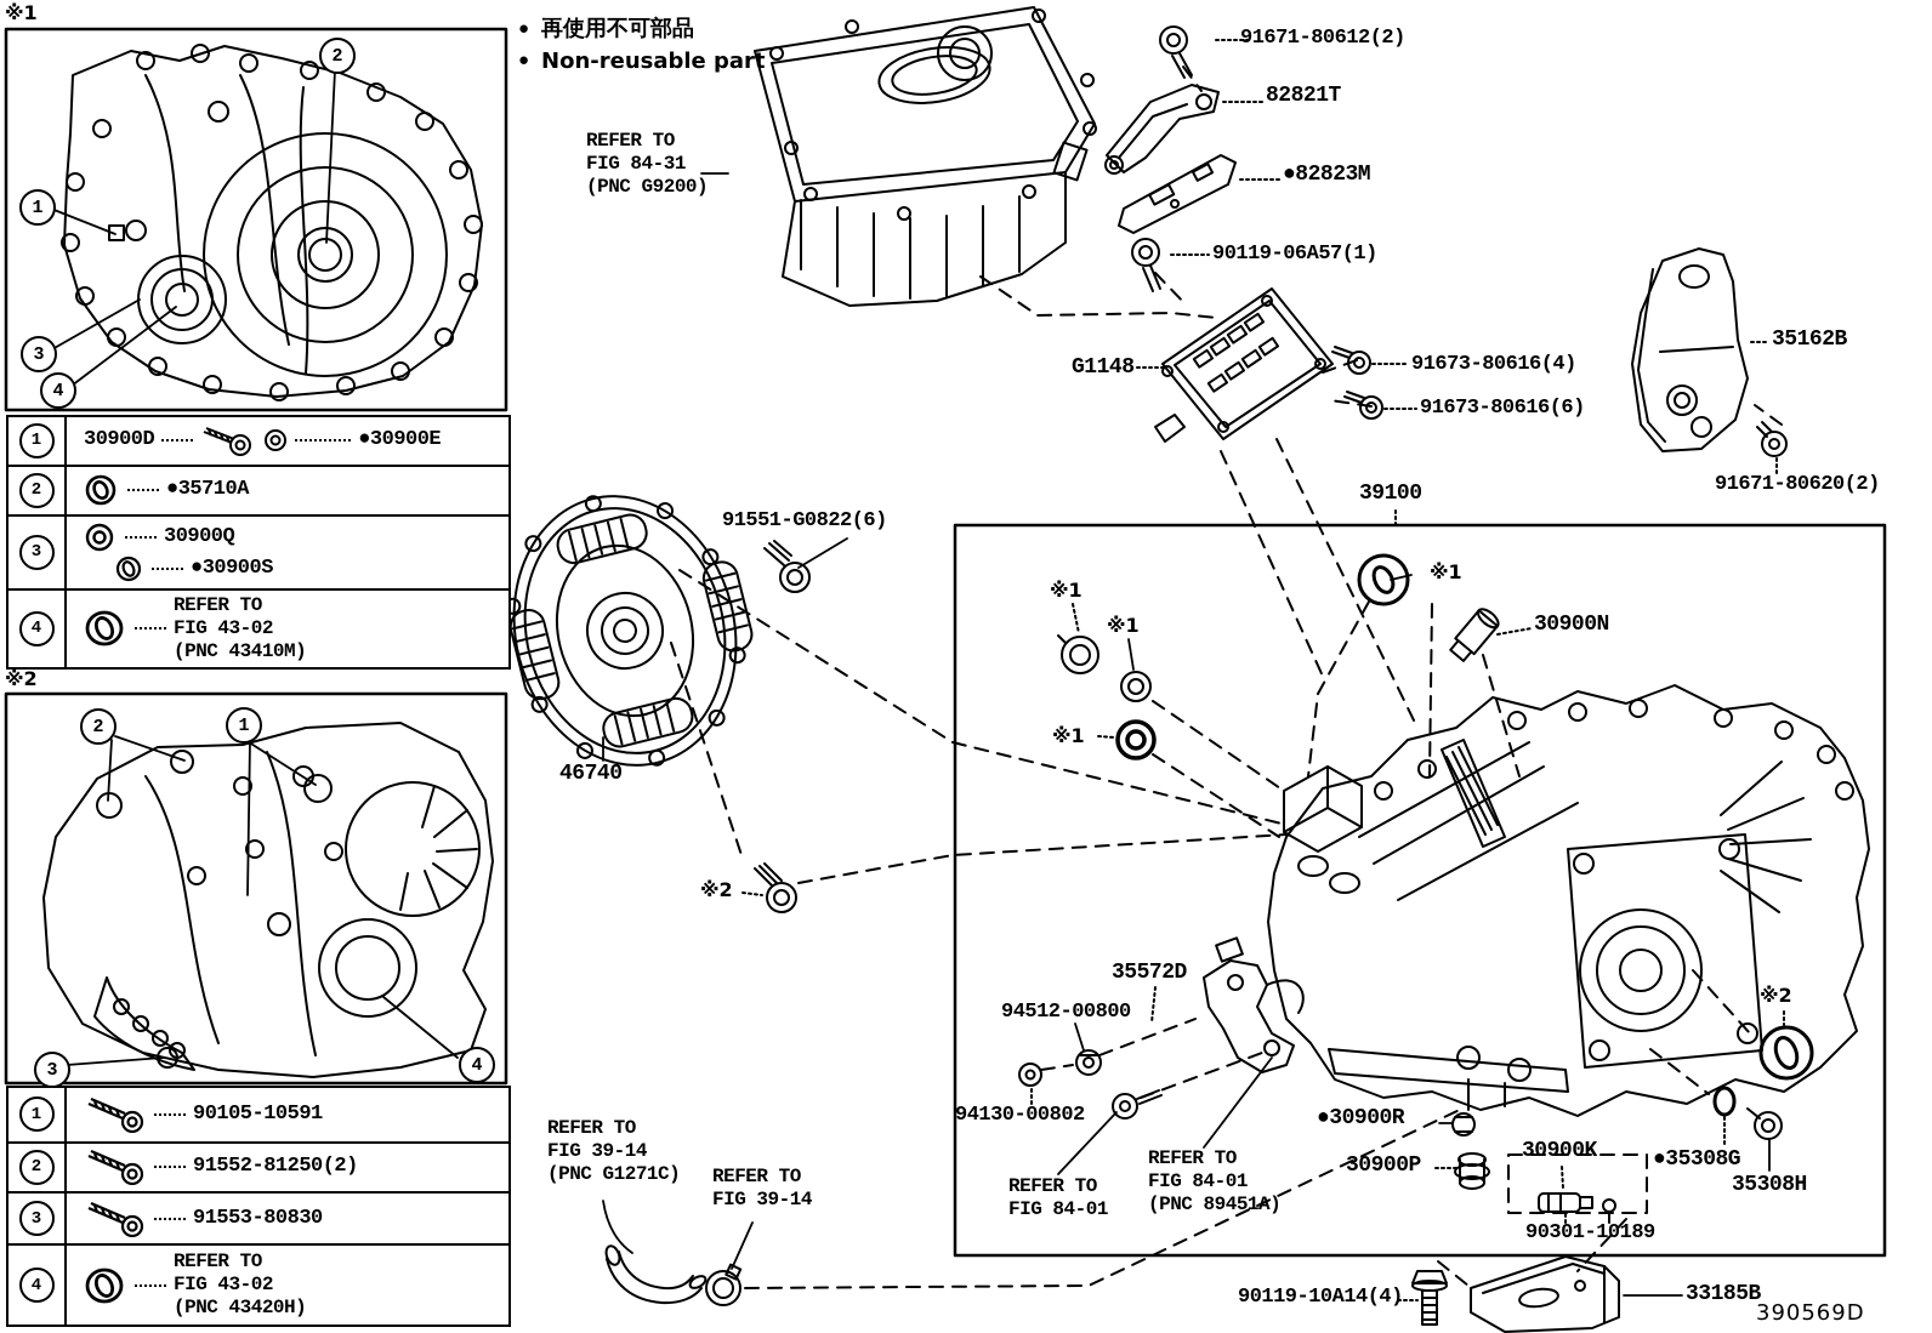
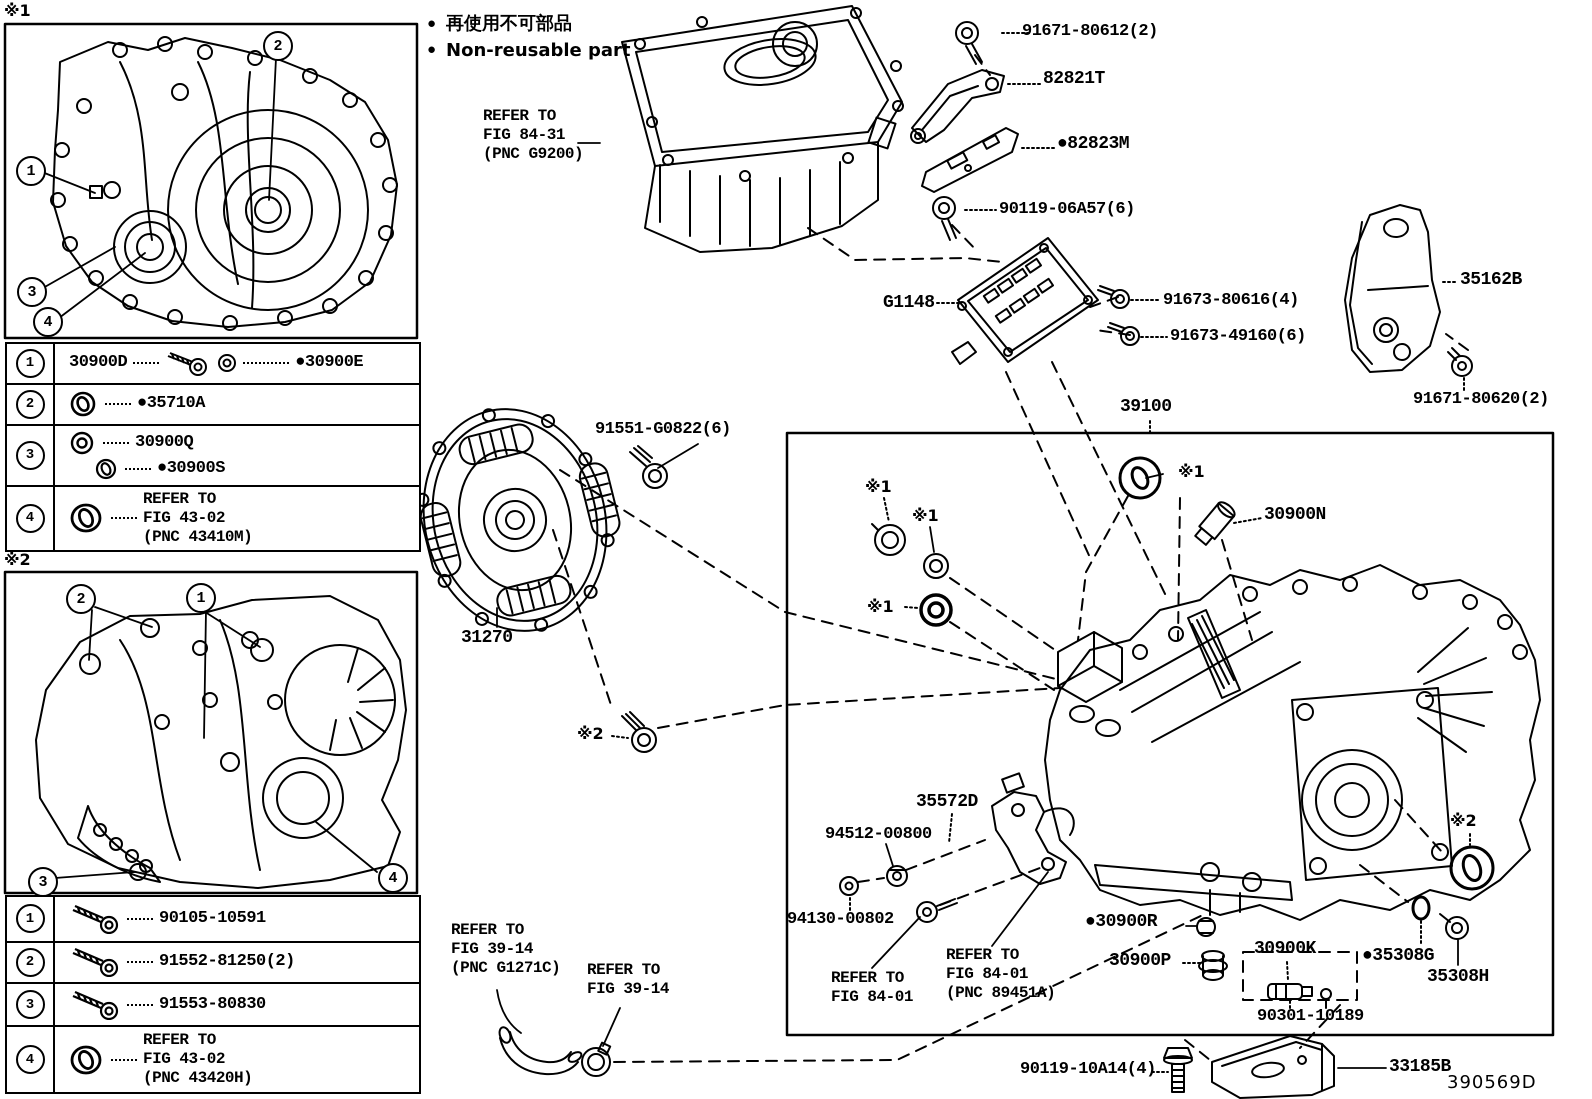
  ※1
  ※2
  ●
  再使用不可部品
  ●
  Non-reusable part
  1
  2
  3
  4
  1
  2
  3
  4
  1
  30900D
  ●30900E
  2
  ●35710A
  3
  30900Q
  ●30900S
  4
  REFER TO
  FIG 43-02
  (PNC 43410M)
  1
  90105-10591
  2
  91552-81250(2)
  3
  91553-80830
  4
  REFER TO
  FIG 43-02
  (PNC 43420H)
  REFER TO
  FIG 84-31
  (PNC G9200)
  91671-80612(2)
  82821T
  ●82823M
- 90119-06A57(1)
+ 90119-06A57(6)
  G1148
  91673-80616(4)
- 91673-80616(6)
+ 91673-49160(6)
  35162B
  91671-80620(2)
  91551-G0822(6)
- 46740
+ 31270
  39100
  ※1
  ※1
  ※1
  ※1
  30900N
  ※2
  ※2
  35572D
  94512-00800
  94130-00802
  REFER TO
  FIG 39-14
  (PNC G1271C)
  REFER TO
  FIG 39-14
  REFER TO
  FIG 84-01
  REFER TO
  FIG 84-01
  (PNC 89451A)
  ●30900R
  30900P
  30900K
  ●35308G
  35308H
  90301-10189
  90119-10A14(4)
  33185B
  390569D
